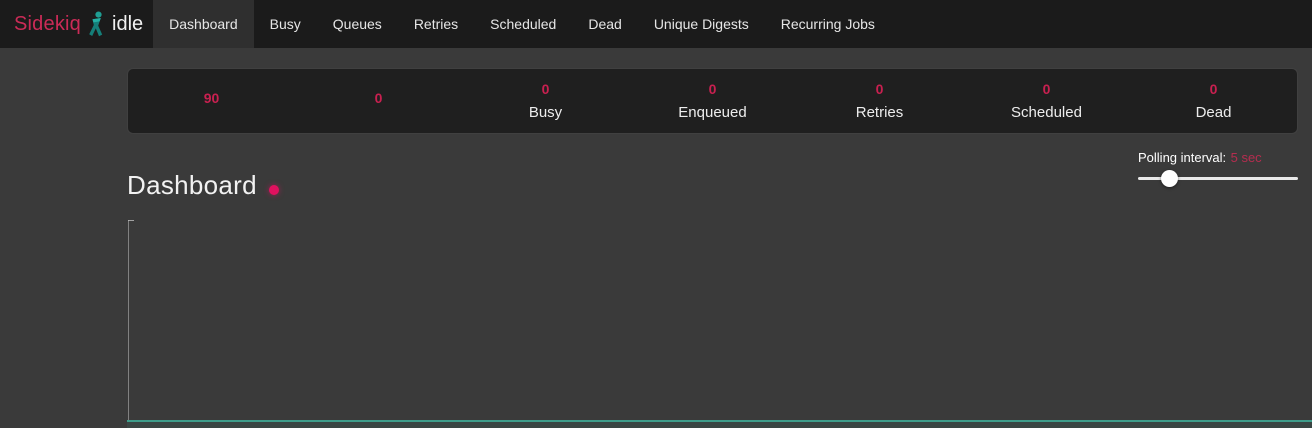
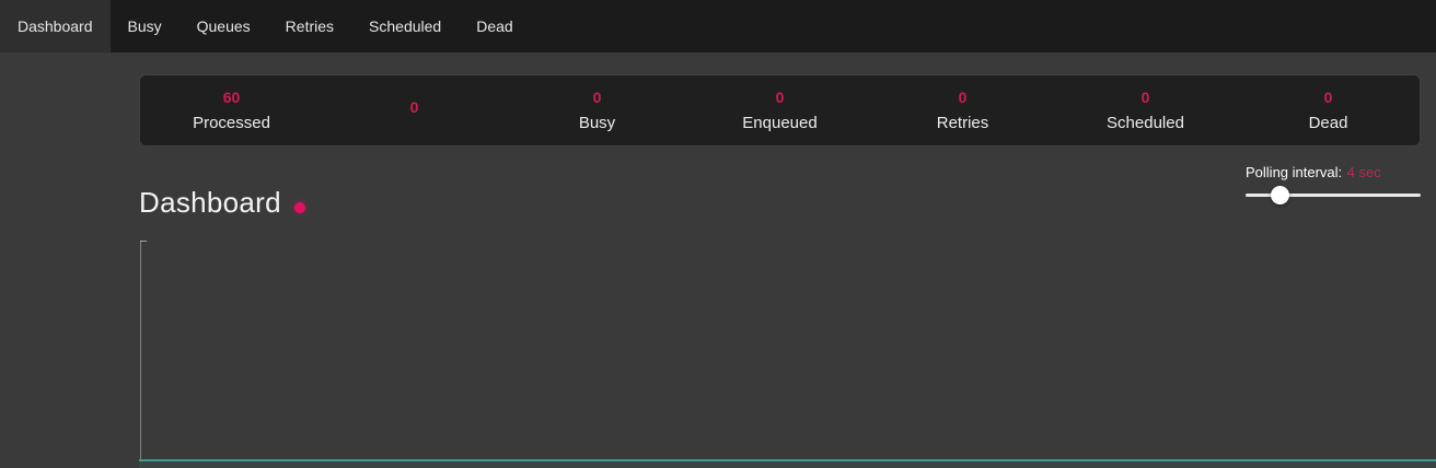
- Sidekiq
- idle
  Dashboard
  Busy
  Queues
  Retries
  Scheduled
  Dead
- Unique Digests
- Recurring Jobs
- 90
+ 60
+ Processed
  0
  0
  Busy
  0
  Enqueued
  0
  Retries
  0
  Scheduled
  0
  Dead
  Dashboard
- Polling interval: 5 sec
+ Polling interval: 4 sec
